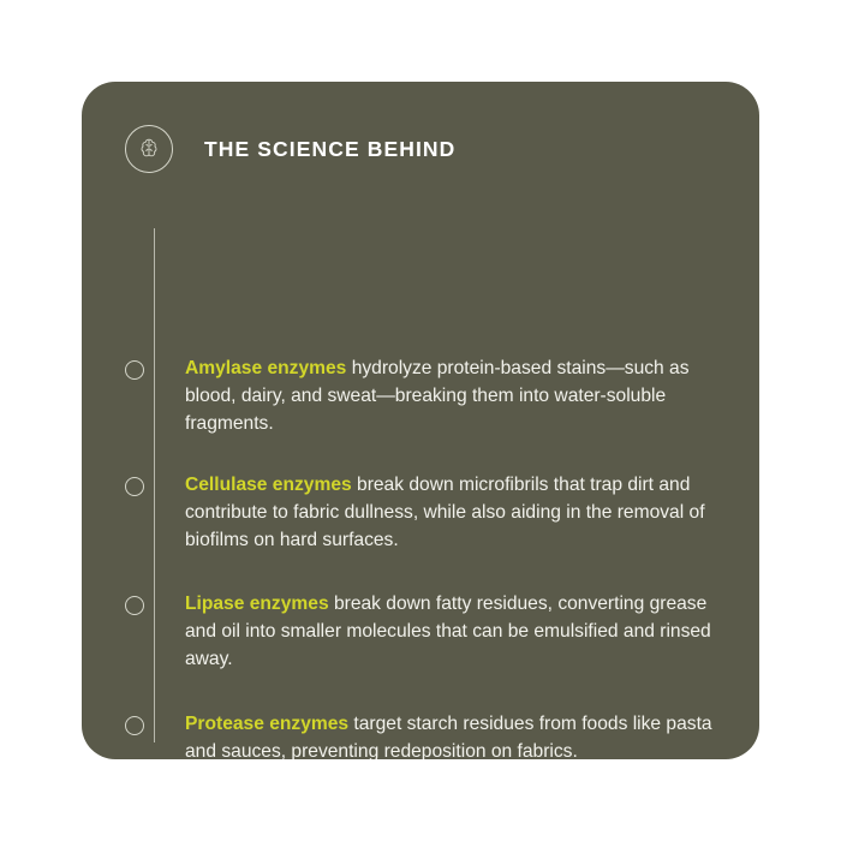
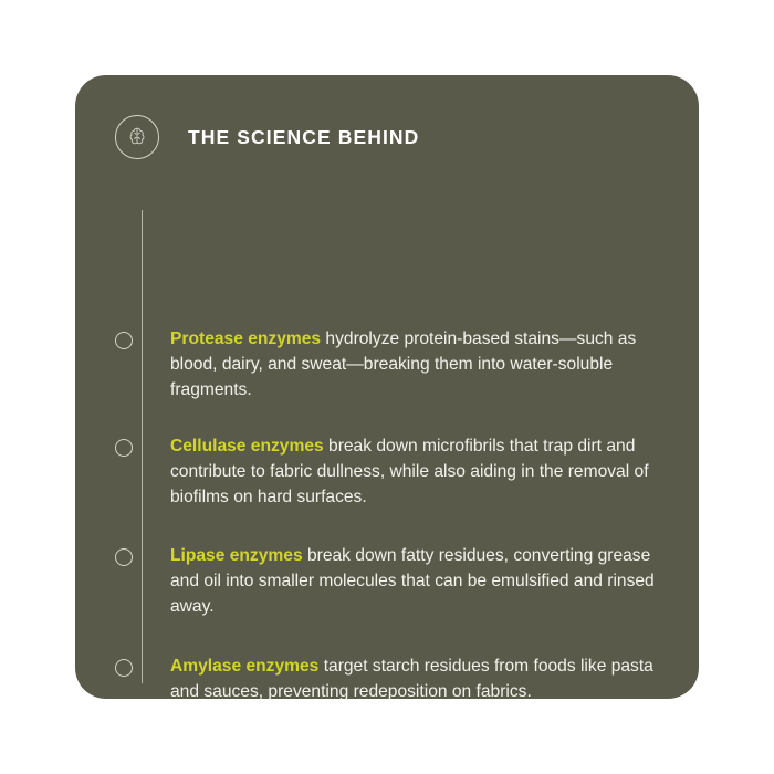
  THE SCIENCE BEHIND
- Amylase enzymes hydrolyze protein-based stains—such as blood, dairy, and sweat—breaking them into water-soluble fragments.
+ Protease enzymes hydrolyze protein-based stains—such as blood, dairy, and sweat—breaking them into water-soluble fragments.
  Cellulase enzymes break down microfibrils that trap dirt and contribute to fabric dullness, while also aiding in the removal of biofilms on hard surfaces.
  Lipase enzymes break down fatty residues, converting grease and oil into smaller molecules that can be emulsified and rinsed away.
- Protease enzymes target starch residues from foods like pasta and sauces, preventing redeposition on fabrics.
+ Amylase enzymes target starch residues from foods like pasta and sauces, preventing redeposition on fabrics.
